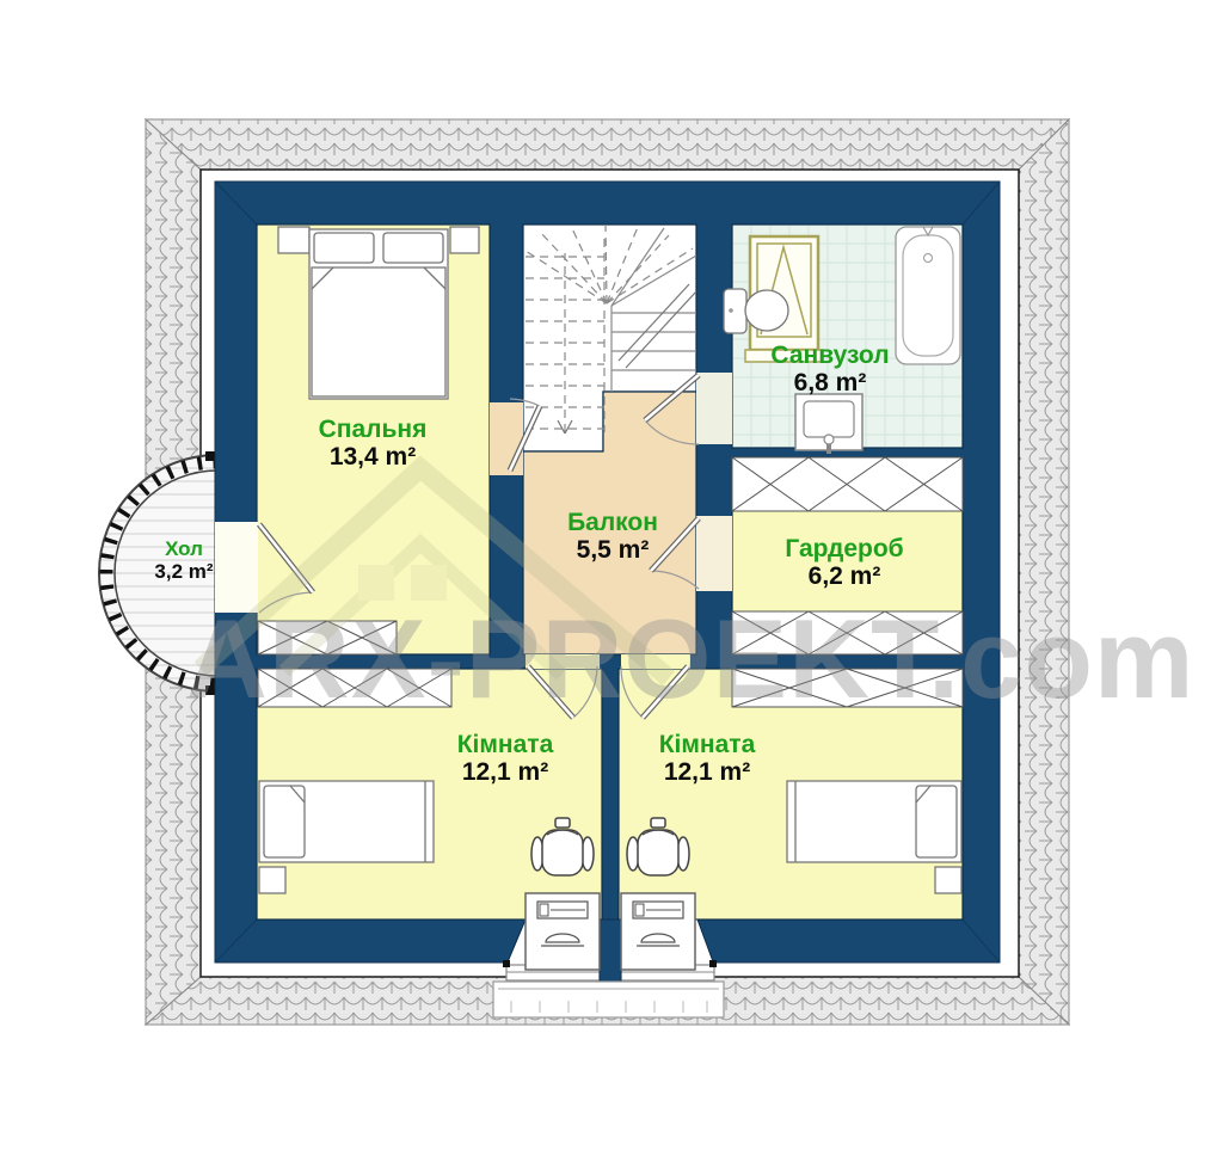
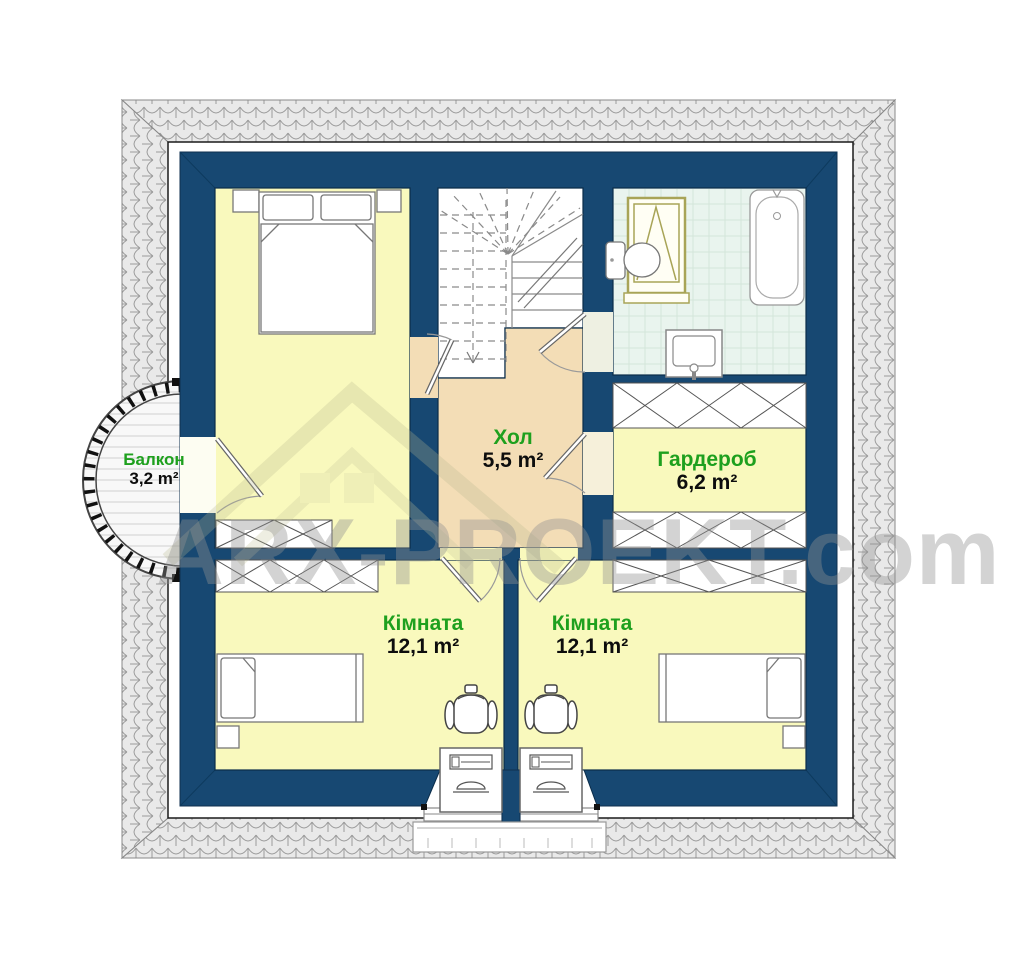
  ARX-PROEKT.com
- Спальня
- 13,4 m²
- Санвузол
- 6,8 m²
- Балкон
+ Хол
  5,5 m²
  Гардероб
  6,2 m²
- Хол
+ Балкон
  3,2 m²
  Кімната
  12,1 m²
  Кімната
  12,1 m²
